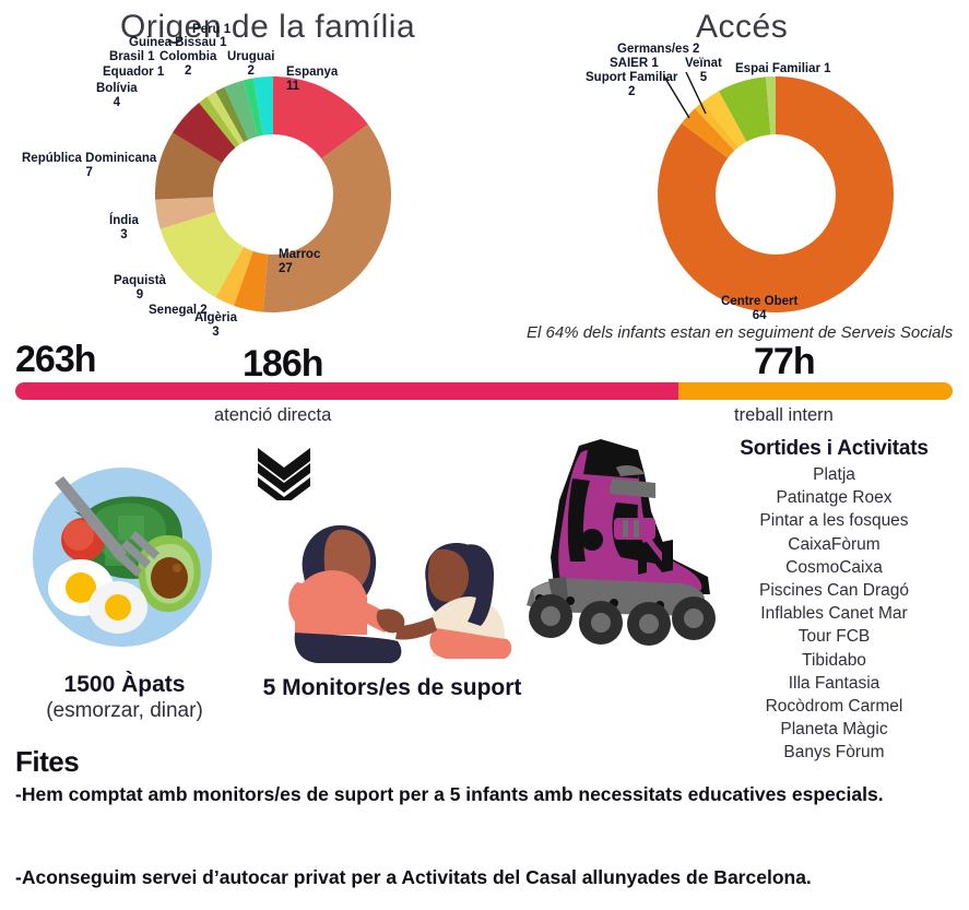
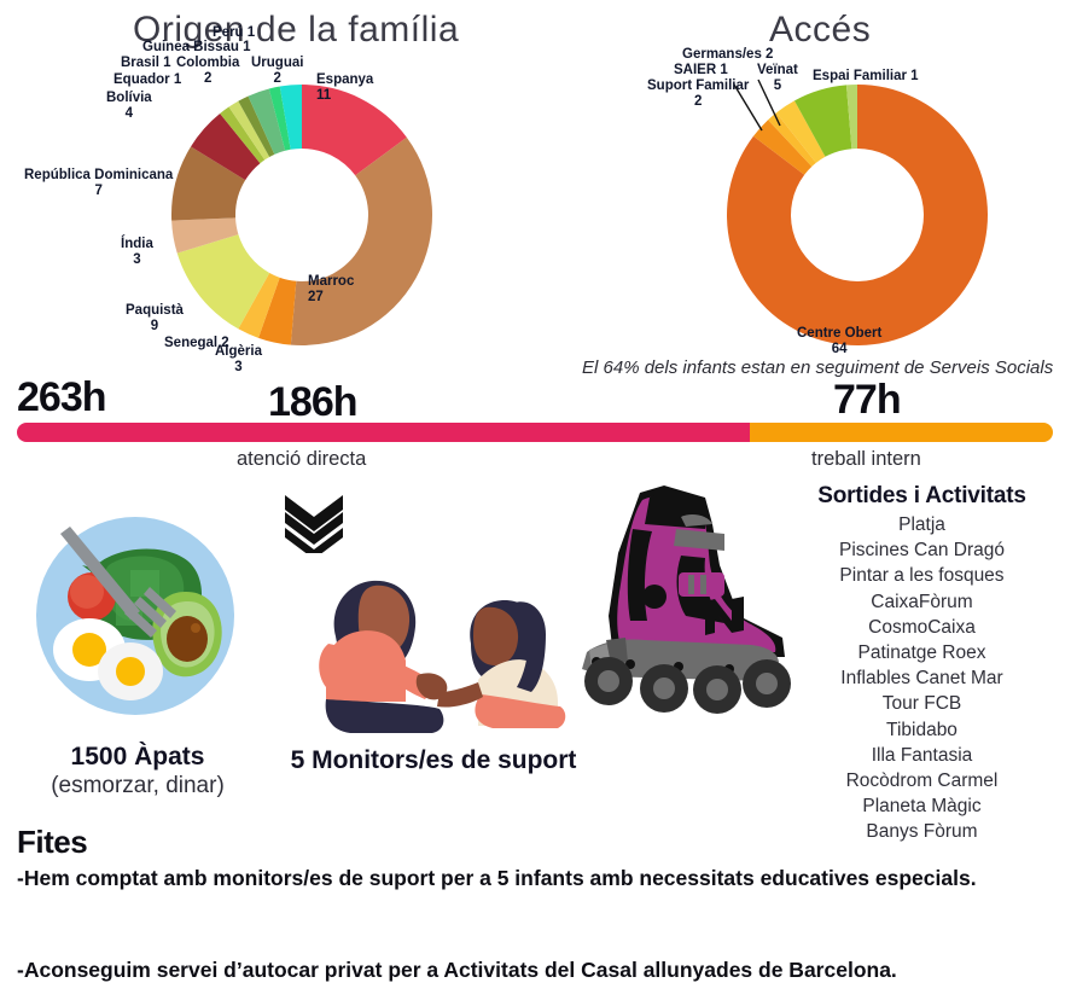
  Origen de la família
  Espanya
  11
  Marroc
  27
  Algèria
  3
  Senegal 2
  Paquistà
  9
  Índia
  3
  República Dominicana
  7
  Bolívia
  4
  Equador 1
  Brasil 1
  Guinea Bissau 1
  Colombia
  2
  Perú 1
  Uruguai
  2
  Accés
  Suport Familiar
  2
  SAIER 1
  Germans/es 2
  Veïnat
  5
  Espai Familiar 1
  Centre Obert
  64
  El 64% dels infants estan en seguiment de Serveis Socials
  263h
  186h
  77h
  atenció directa
  treball intern
  1500 Àpats
  (esmorzar, dinar)
  5 Monitors/es de suport
  Sortides i Activitats
  Platja
- Patinatge Roex
+ Piscines Can Dragó
  Pintar a les fosques
  CaixaFòrum
  CosmoCaixa
- Piscines Can Dragó
+ Patinatge Roex
  Inflables Canet Mar
  Tour FCB
  Tibidabo
  Illa Fantasia
  Rocòdrom Carmel
  Planeta Màgic
  Banys Fòrum
  Fites
  -Hem comptat amb monitors/es de suport per a 5 infants amb necessitats educatives especials.
  -Aconseguim servei d’autocar privat per a Activitats del Casal allunyades de Barcelona.
